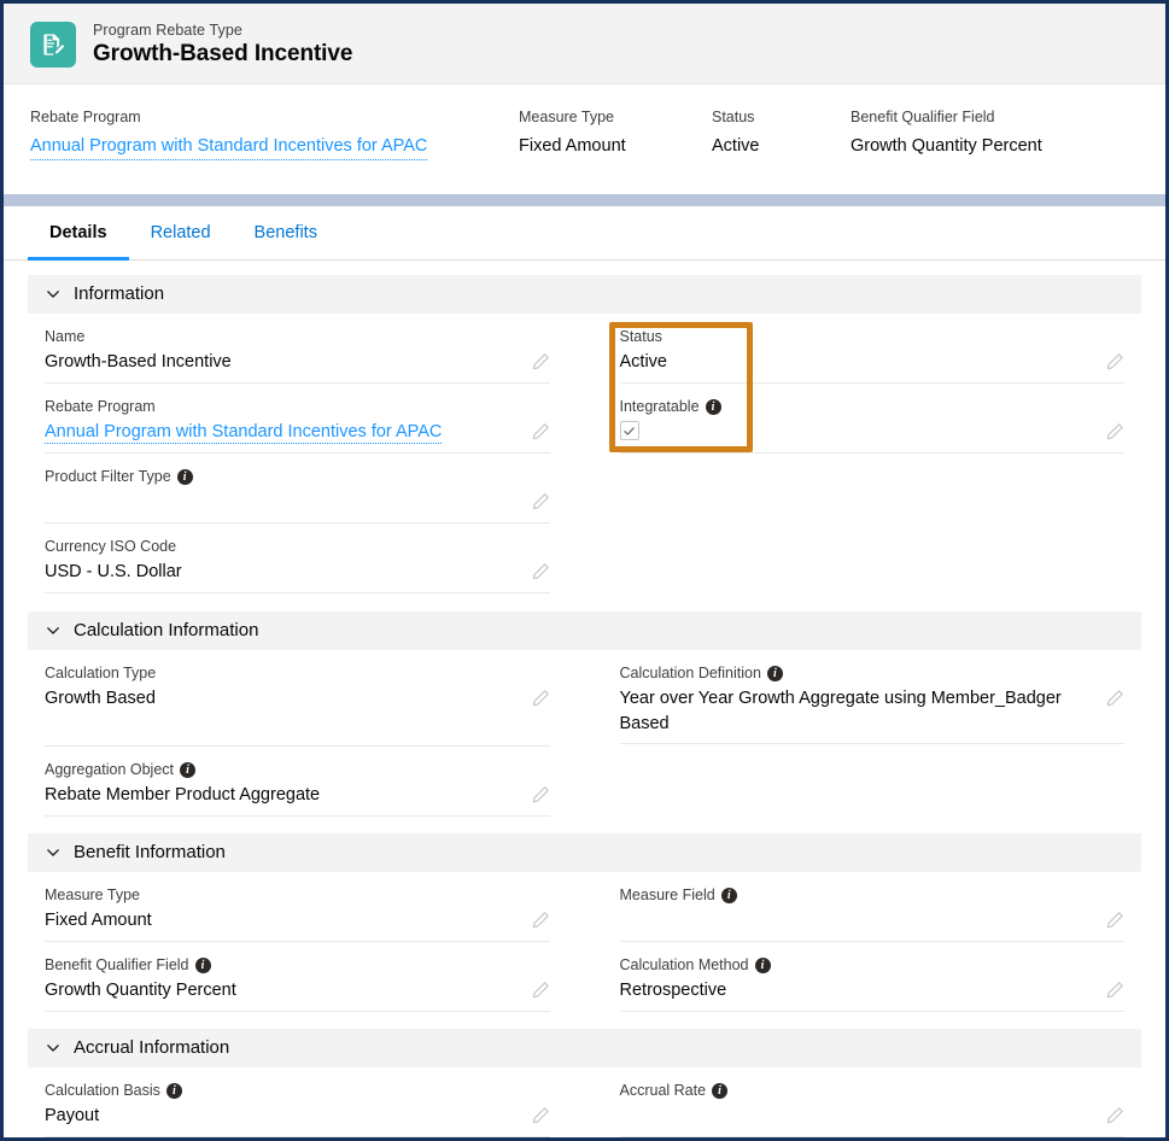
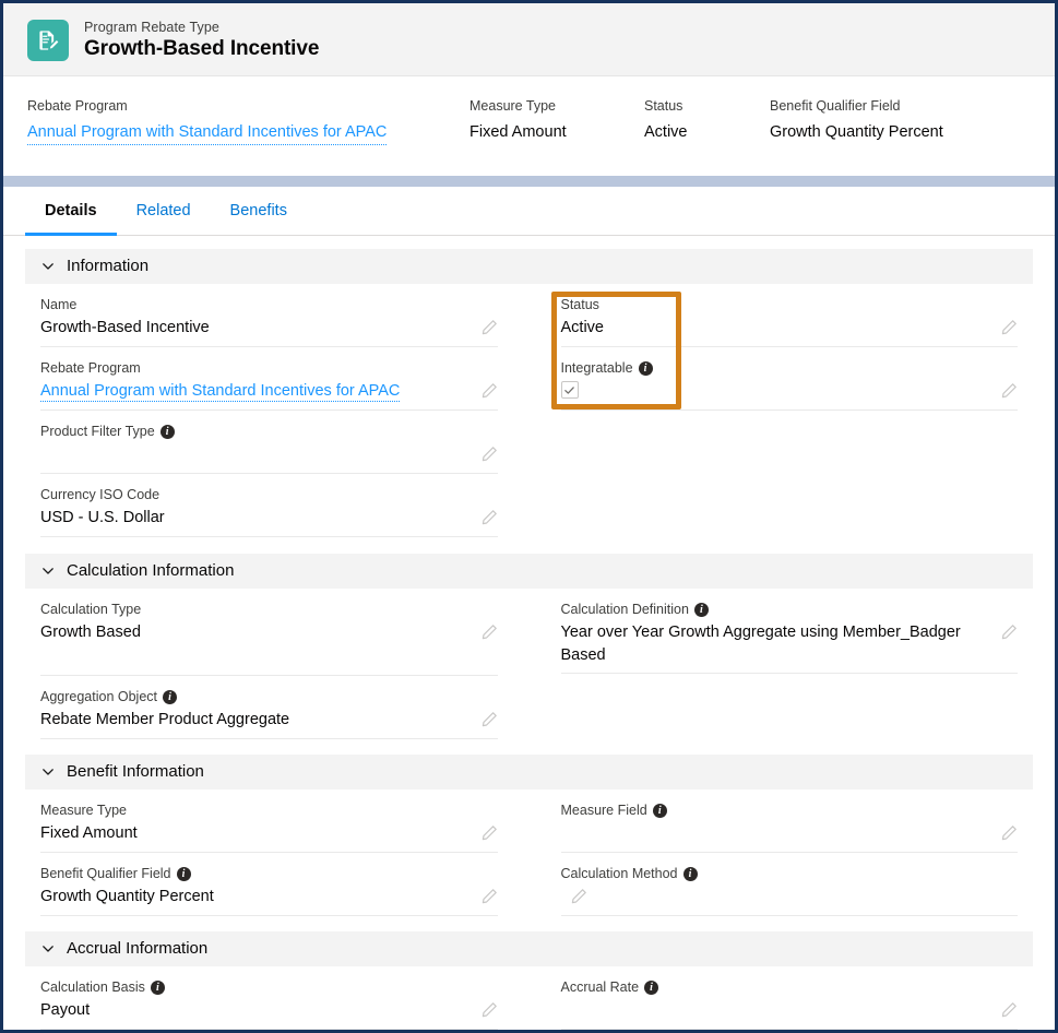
  Program Rebate Type
  Growth-Based Incentive
  Rebate Program
  Annual Program with Standard Incentives for APAC
  Measure Type
  Fixed Amount
  Status
  Active
  Benefit Qualifier Field
  Growth Quantity Percent
  Details
  Related
  Benefits
  Information
  Name
  Growth-Based Incentive
  Rebate Program
  Annual Program with Standard Incentives for APAC
  Product Filter Type
  i
  Currency ISO Code
  USD - U.S. Dollar
  Status
  Active
  Integratable
  i
  Calculation Information
  Calculation Type
  Growth Based
  Aggregation Object
  i
  Rebate Member Product Aggregate
  Calculation Definition
  i
  Year over Year Growth Aggregate using Member_Badger Based
  Benefit Information
  Measure Type
  Fixed Amount
  Benefit Qualifier Field
  i
  Growth Quantity Percent
  Measure Field
  i
  Calculation Method
  i
- Retrospective
  Accrual Information
  Calculation Basis
  i
  Payout
  Accrual Rate
  i
